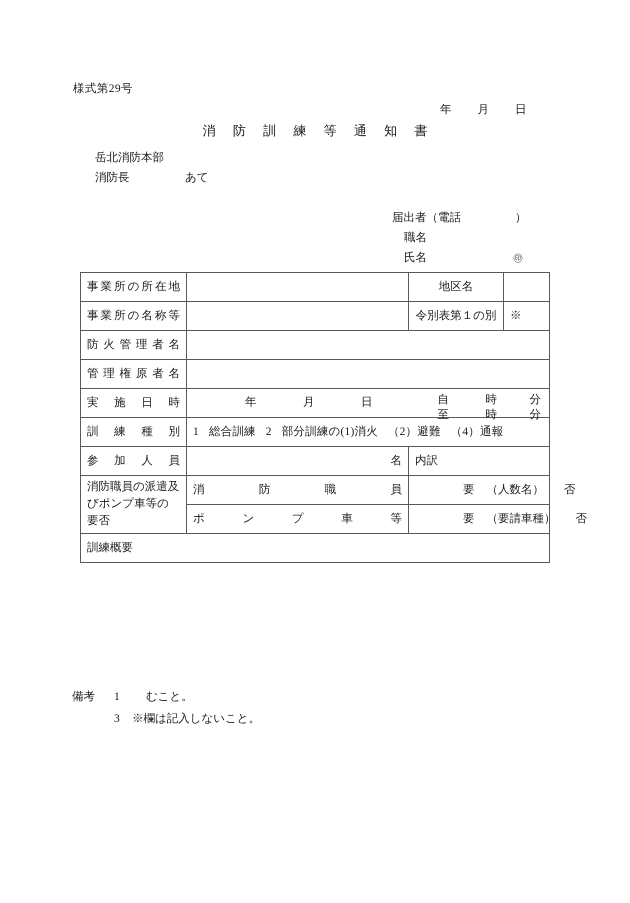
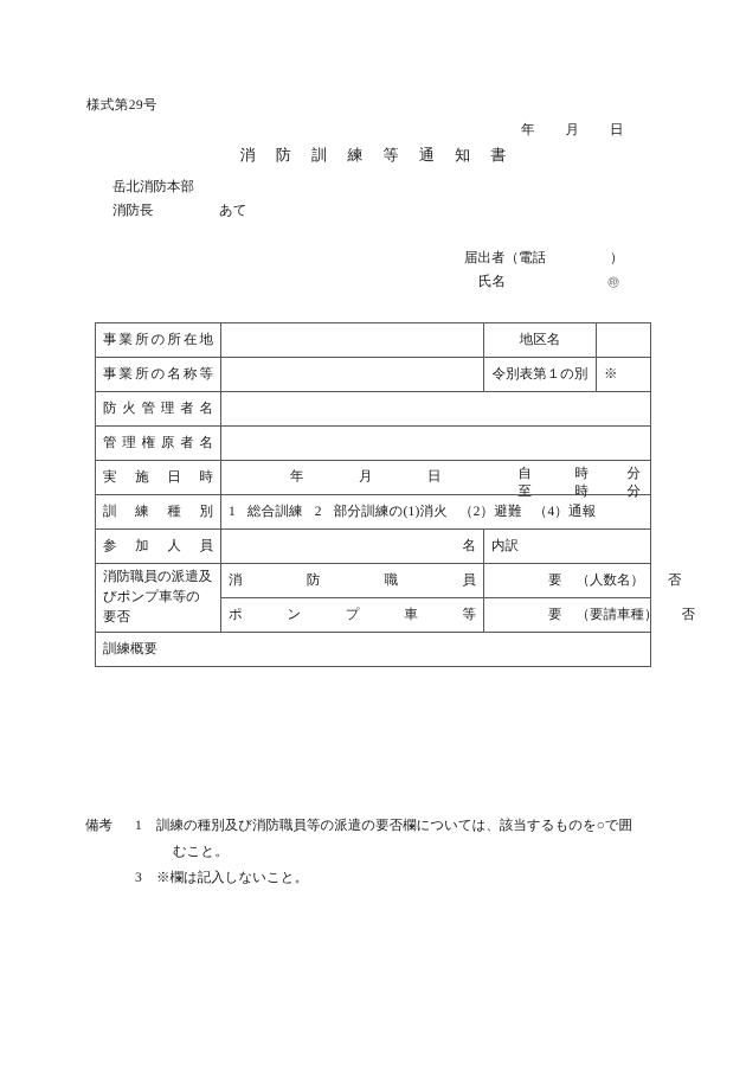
  様式第29号
  年 月 日
  消 防 訓 練 等 通 知 書
  岳北消防本部
  消防長 あて
  届出者（電話 ）
- 職名
  氏名 ㊞
  事業所の所在地		地区名
  事業所の名称等		令別表第１の別	※
  防火管理者名
  管理権原者名
  実施日時	年 月 日 自 時 分 至 時 分
  訓練種別	1 総合訓練 2 部分訓練の(1)消火 （2）避難 （4）通報
  参加人員	名	内訳
  消防職員の派遣及びポンプ車等の要否	消防職員	要 （人数名） 否
  ポンプ車等	要 （要請車種） 否
  訓練概要
  備考
  1
+ 訓練の種別及び消防職員等の派遣の要否欄については、該当するものを○で囲
  むこと。
  3
  ※欄は記入しないこと。
